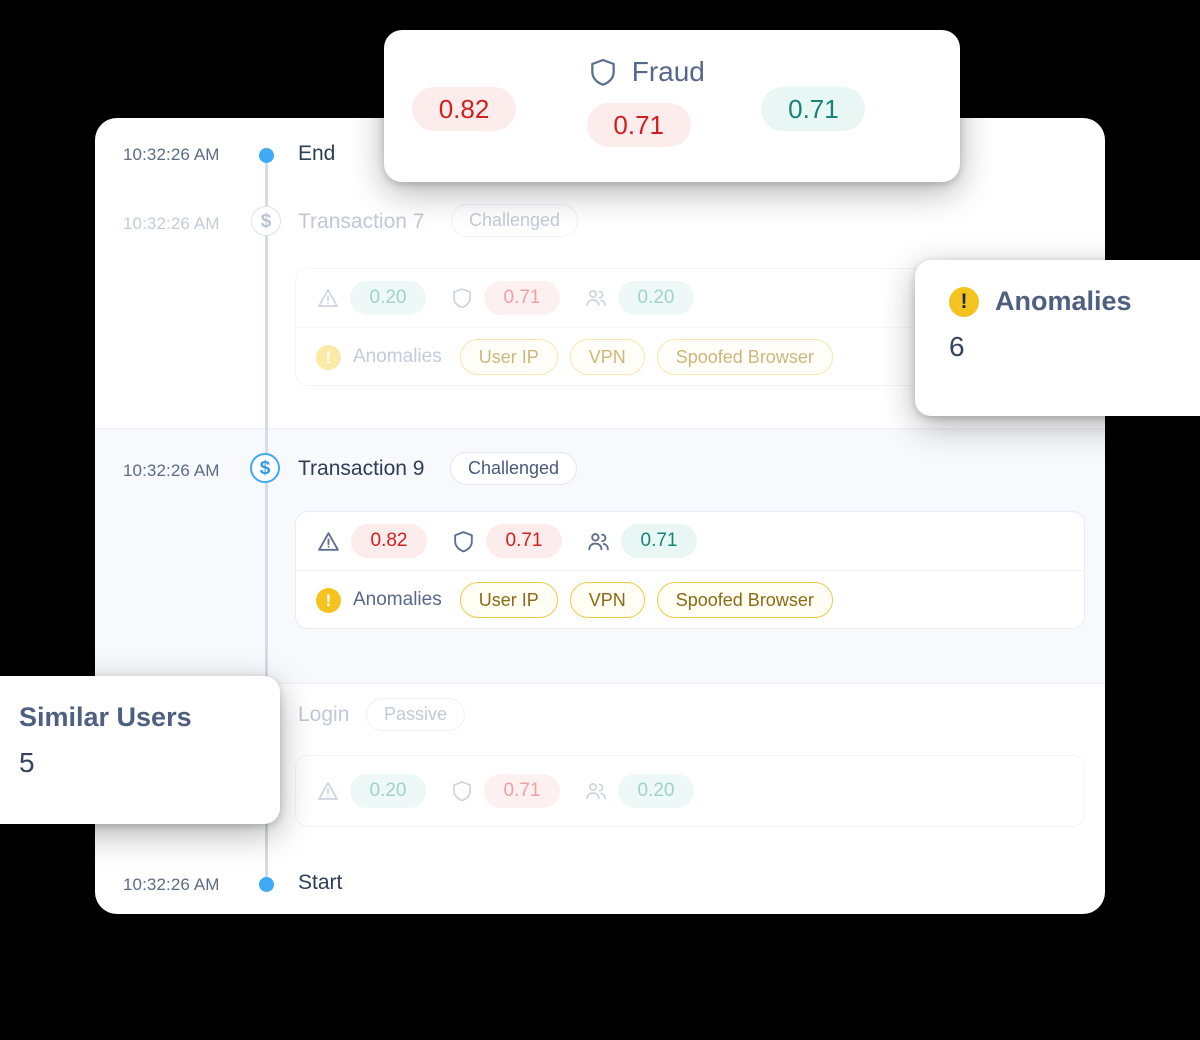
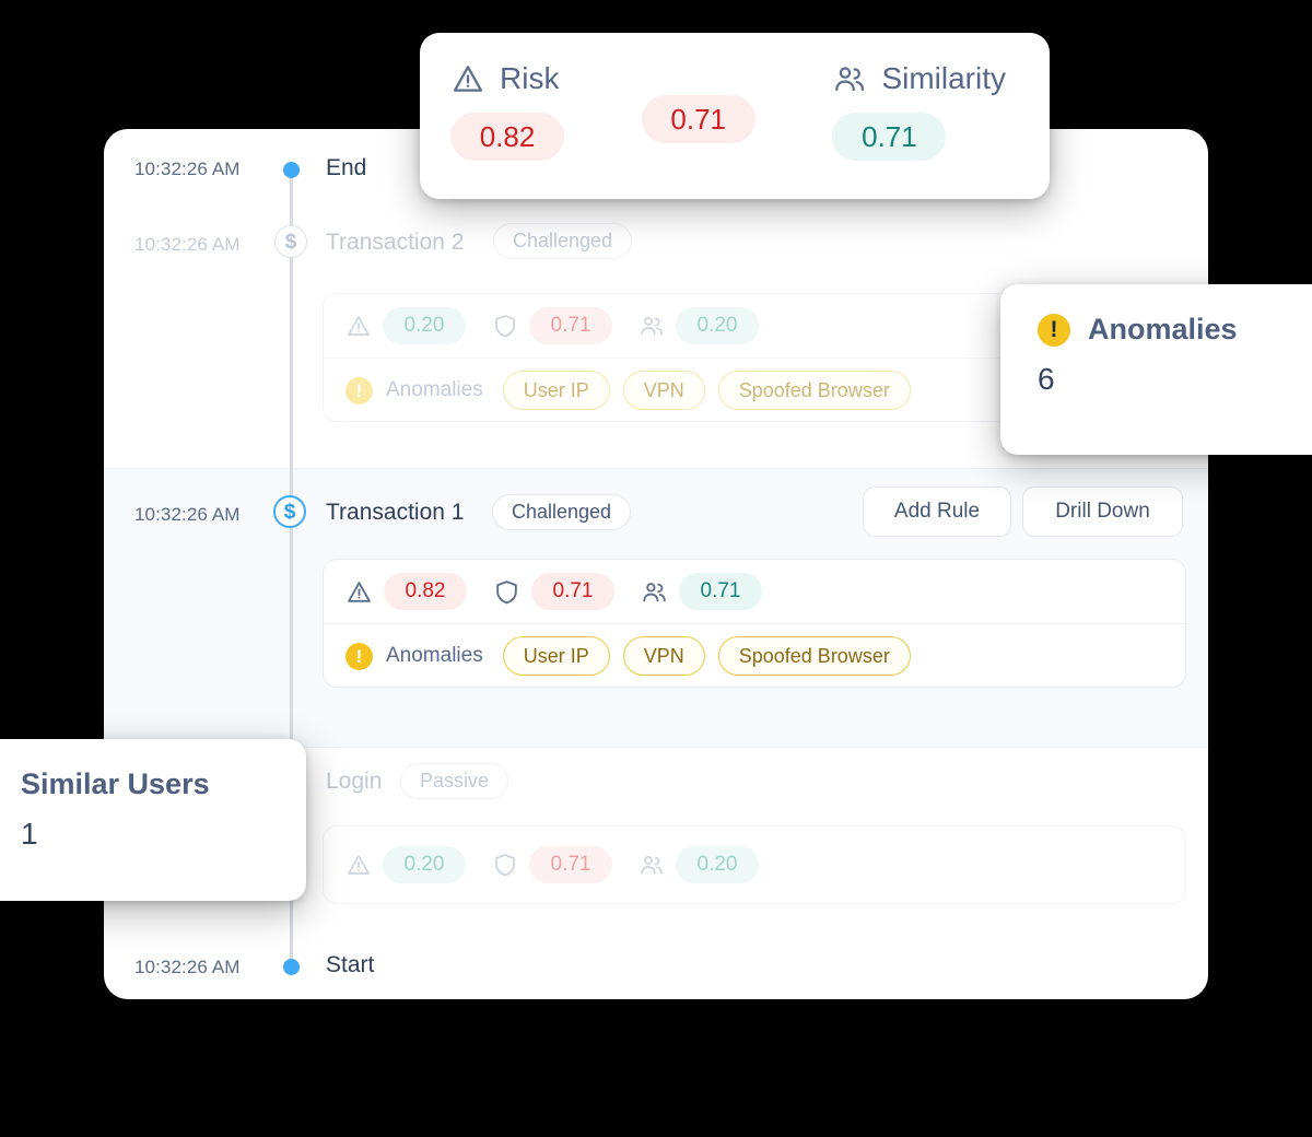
  10:32:26 AM
  End
  10:32:26 AM
  $
- Transaction 7
+ Transaction 2
  Challenged
  0.20
  0.71
  0.20
  !
  Anomalies
  User IP
  VPN
  Spoofed Browser
  10:32:26 AM
  $
- Transaction 9
+ Transaction 1
  Challenged
+ Add Rule
+ Drill Down
  0.82
  0.71
  0.71
  !
  Anomalies
  User IP
  VPN
  Spoofed Browser
  Login
  Passive
  0.20
  0.71
  0.20
  10:32:26 AM
  Start
+ Risk
  0.82
- Fraud
  0.71
+ Similarity
  0.71
  !
  Anomalies
  6
  Similar Users
- 5
+ 1
